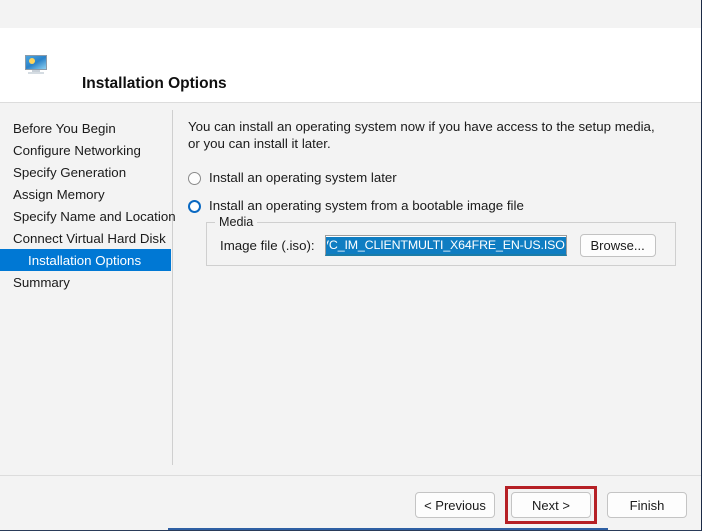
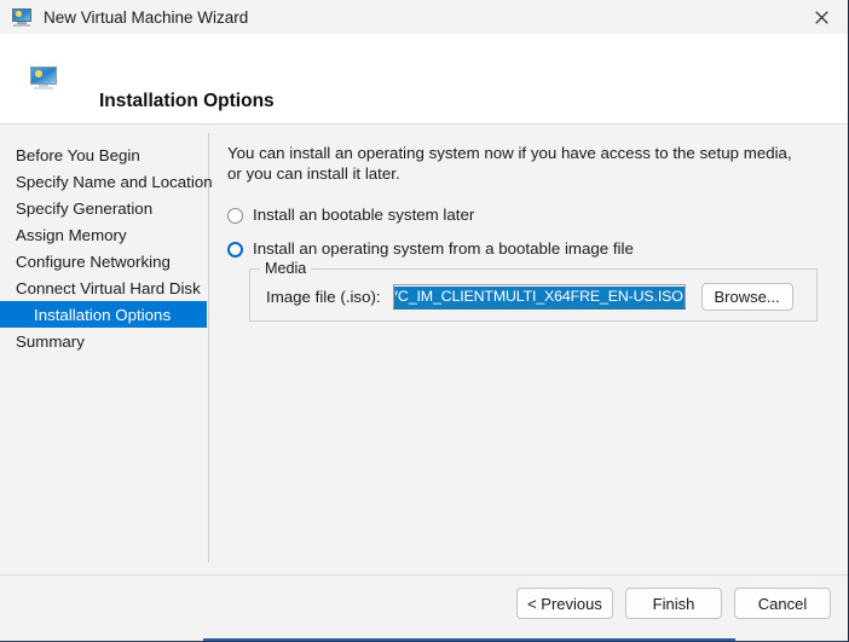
+ New Virtual Machine Wizard
  Installation Options
  Before You Begin
- Configure Networking
+ Specify Name and Location
  Specify Generation
  Assign Memory
- Specify Name and Location
+ Configure Networking
  Connect Virtual Hard Disk
  Installation Options
  Summary
  You can install an operating system now if you have access to the setup media, or you can install it later.
- Install an operating system later
+ Install an bootable system later
  Install an operating system from a bootable image file
  Media
  Image file (.iso):
  ASE_SVC_IM_CLIENTMULTI_X64FRE_EN
  Browse...
  < Previous
- Next >
  Finish
+ Cancel
